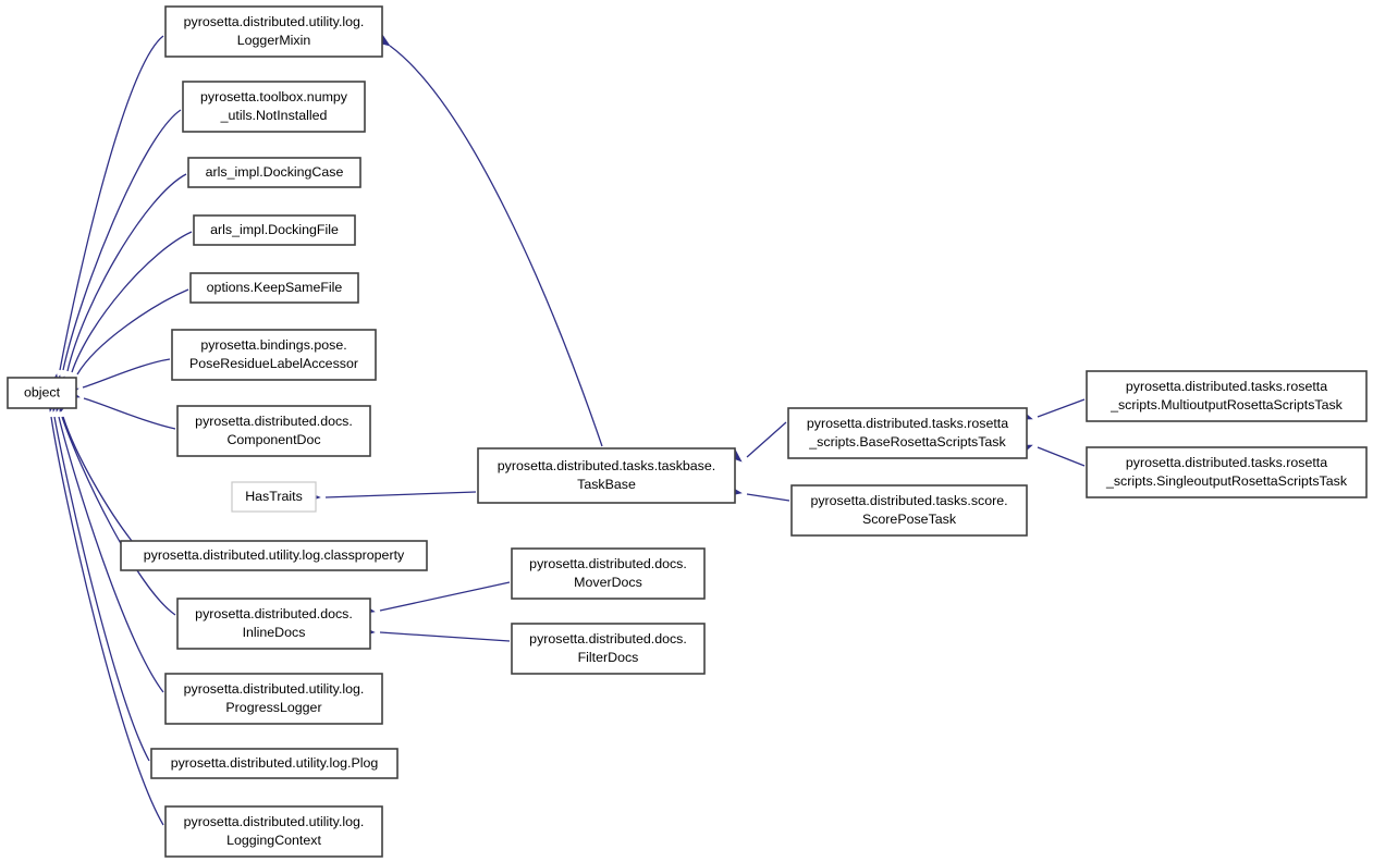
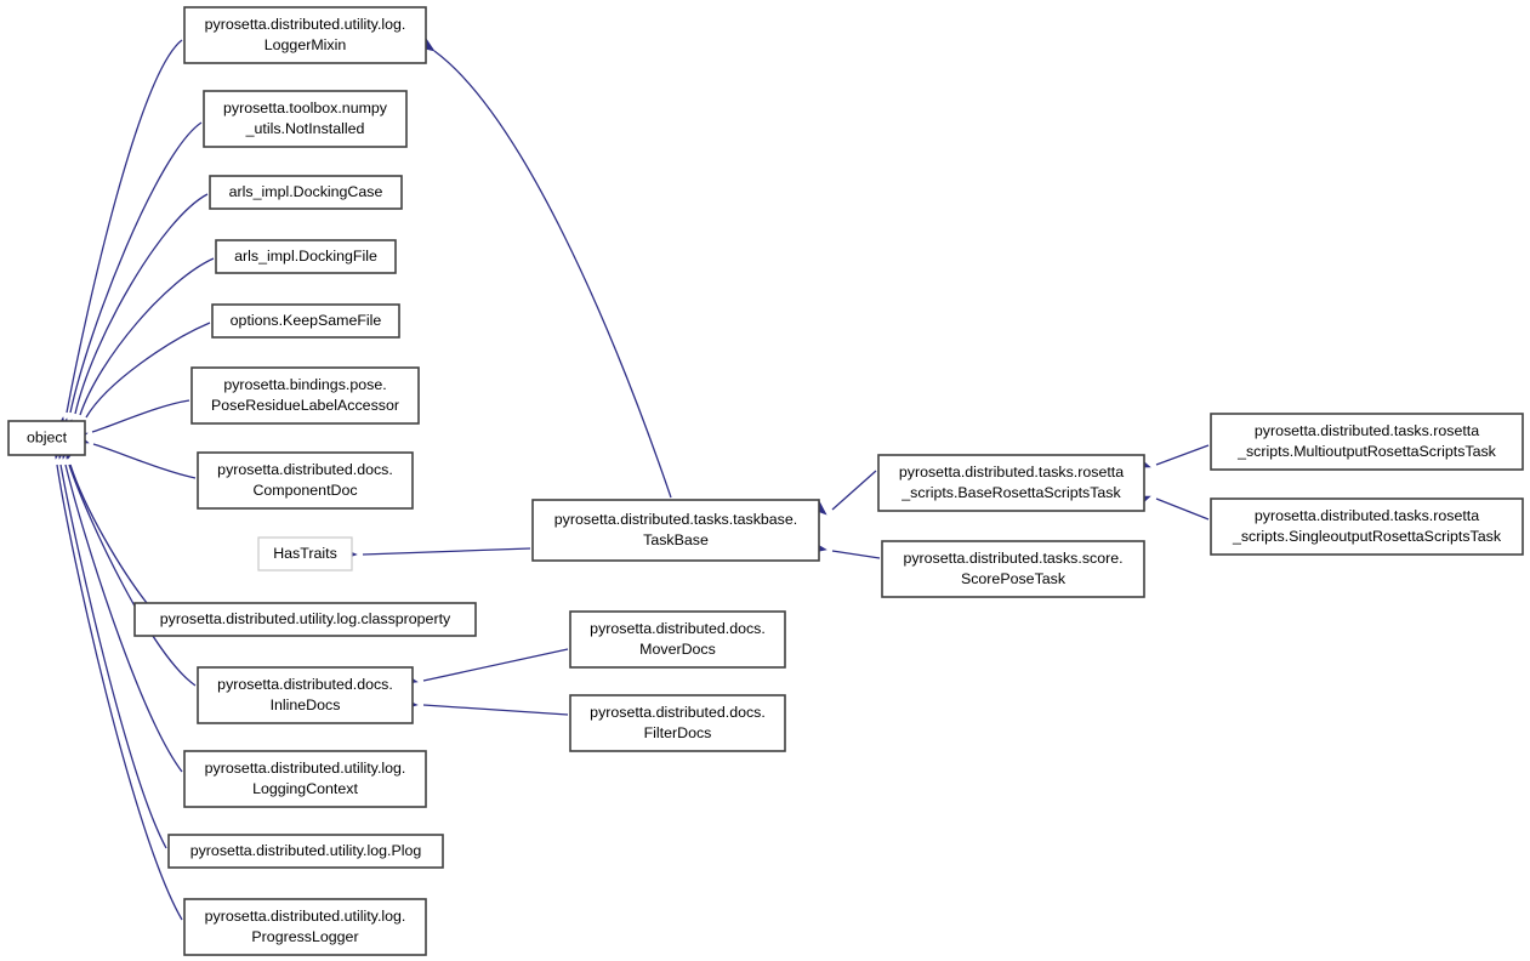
  pyrosetta.distributed.utility.log.
  LoggerMixin
  pyrosetta.toolbox.numpy
  _utils.NotInstalled
  arls_impl.DockingCase
  arls_impl.DockingFile
  options.KeepSameFile
  pyrosetta.bindings.pose.
  PoseResidueLabelAccessor
  pyrosetta.distributed.docs.
  ComponentDoc
  object
  HasTraits
  pyrosetta.distributed.tasks.taskbase.
  TaskBase
  pyrosetta.distributed.utility.log.classproperty
  pyrosetta.distributed.docs.
  InlineDocs
  pyrosetta.distributed.docs.
  MoverDocs
  pyrosetta.distributed.docs.
  FilterDocs
  pyrosetta.distributed.utility.log.
- ProgressLogger
+ LoggingContext
  pyrosetta.distributed.utility.log.Plog
  pyrosetta.distributed.utility.log.
- LoggingContext
+ ProgressLogger
  pyrosetta.distributed.tasks.rosetta
  _scripts.BaseRosettaScriptsTask
  pyrosetta.distributed.tasks.score.
  ScorePoseTask
  pyrosetta.distributed.tasks.rosetta
  _scripts.MultioutputRosettaScriptsTask
  pyrosetta.distributed.tasks.rosetta
  _scripts.SingleoutputRosettaScriptsTask
